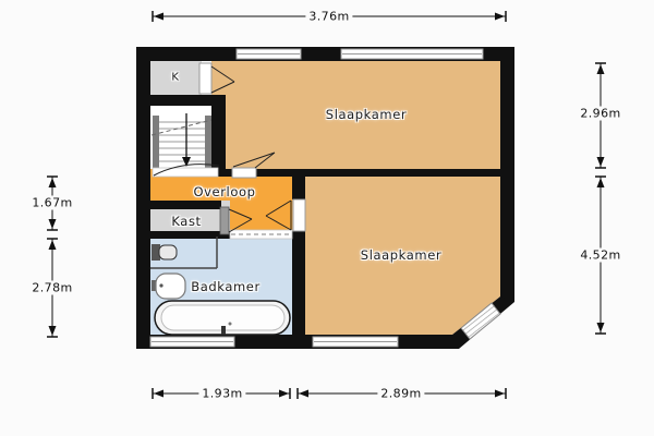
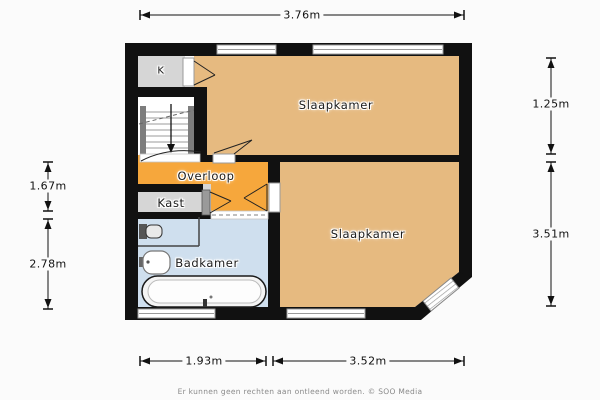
  K
  Slaapkamer
  Overloop
  Kast
  Badkamer
  Slaapkamer
  3.76m
  1.93m
- 2.89m
+ 3.52m
  1.67m
  2.78m
- 2.96m
+ 1.25m
- 4.52m
+ 3.51m
+ Er kunnen geen rechten aan ontleend worden. © SOO Media
